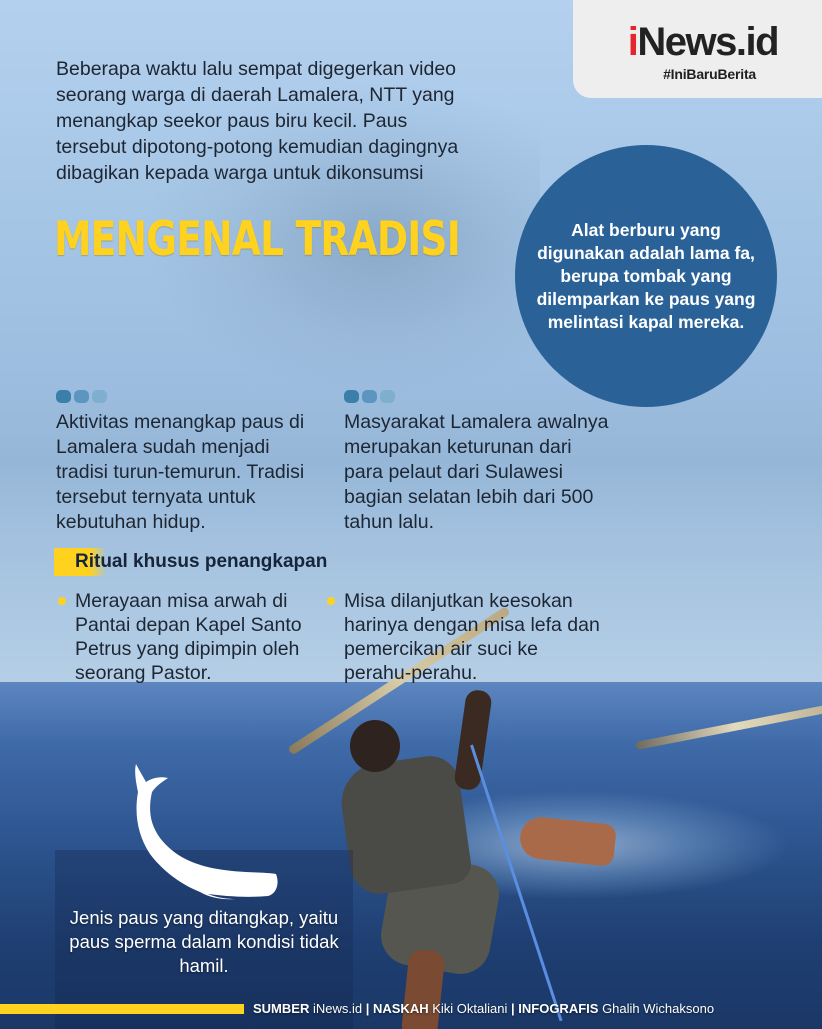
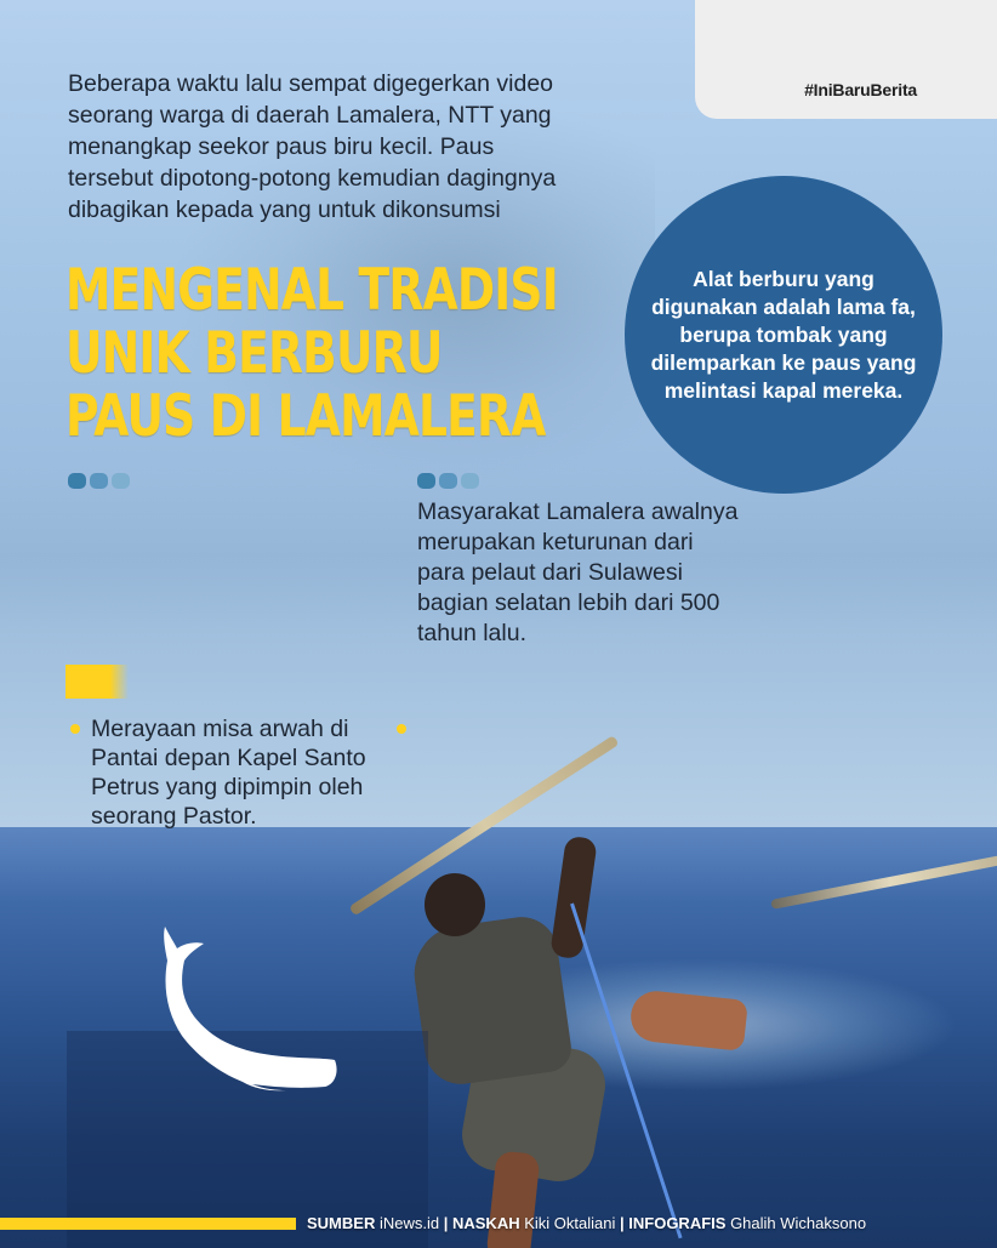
- iNews.id
  #IniBaruBerita
- Beberapa waktu lalu sempat digegerkan video seorang warga di daerah Lamalera, NTT yang menangkap seekor paus biru kecil. Paus tersebut dipotong-potong kemudian dagingnya dibagikan kepada warga untuk dikonsumsi
+ Beberapa waktu lalu sempat digegerkan video seorang warga di daerah Lamalera, NTT yang menangkap seekor paus biru kecil. Paus tersebut dipotong-potong kemudian dagingnya dibagikan kepada yang untuk dikonsumsi
  MENGENAL TRADISI
+ UNIK BERBURU
+ PAUS DI LAMALERA
  Alat berburu yang digunakan adalah lama fa, berupa tombak yang dilemparkan ke paus yang melintasi kapal mereka.
- Aktivitas menangkap paus di Lamalera sudah menjadi tradisi turun-temurun. Tradisi tersebut ternyata untuk kebutuhan hidup.
  Masyarakat Lamalera awalnya merupakan keturunan dari para pelaut dari Sulawesi bagian selatan lebih dari 500 tahun lalu.
- Ritual khusus penangkapan
  Merayaan misa arwah di Pantai depan Kapel Santo Petrus yang dipimpin oleh seorang Pastor.
- Misa dilanjutkan keesokan harinya dengan misa lefa dan pemercikan air suci ke perahu-perahu.
- Jenis paus yang ditangkap, yaitu paus sperma dalam kondisi tidak hamil.
  SUMBER iNews.id | NASKAH Kiki Oktaliani | INFOGRAFIS Ghalih Wichaksono
